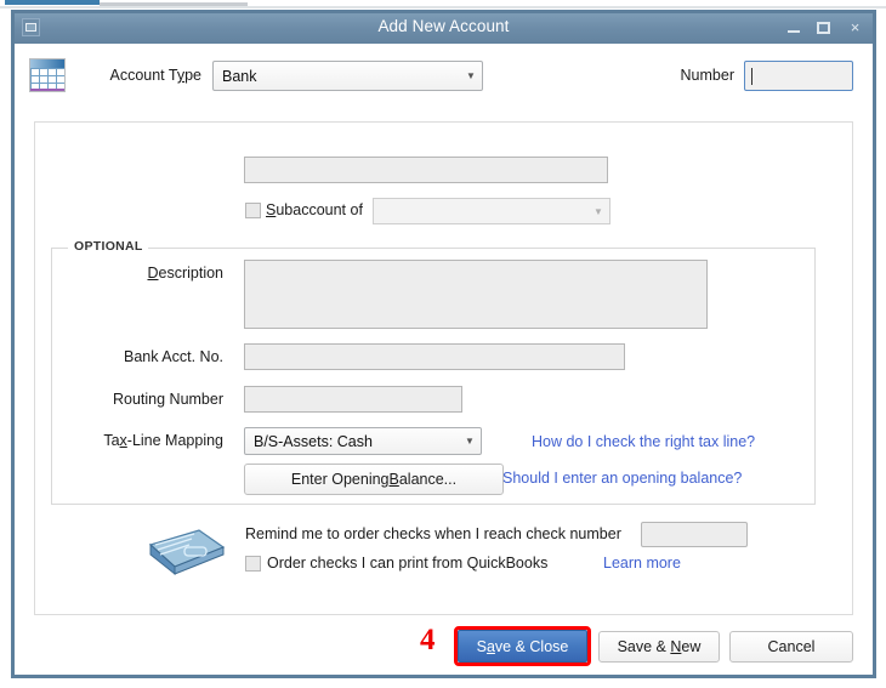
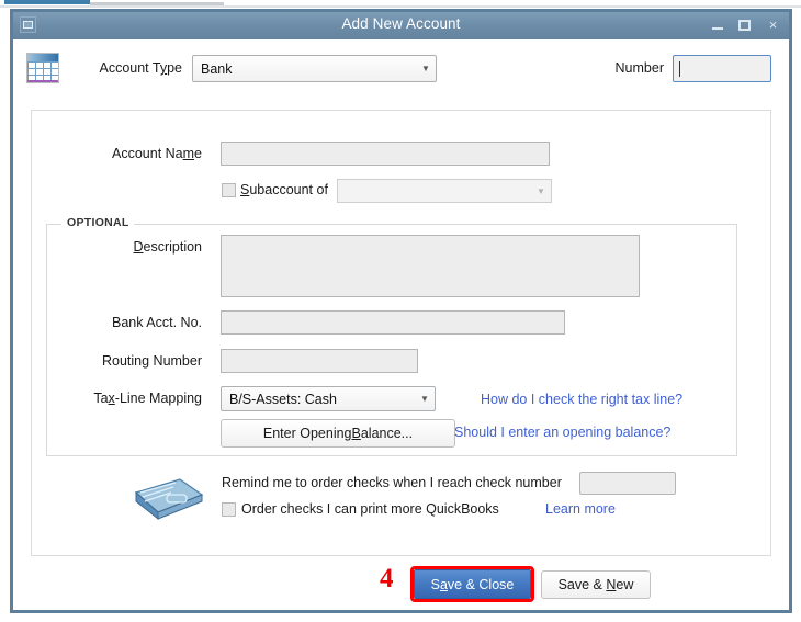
  Add New Account
  ×
  Account Type
  Bank
  ▼
  Number
+ Account Name
  Subaccount of
  ▼
  OPTIONAL
  Description
  Bank Acct. No.
  Routing Number
  Tax-Line Mapping
  B/S-Assets: Cash
  ▼
  How do I check the right tax line?
  Enter Opening
  B
  alance...
  Should I enter an opening balance?
  Remind me to order checks when I reach check number
- Order checks I can print from QuickBooks
+ Order checks I can print more QuickBooks
  Learn more
  4
  Save & Close
  Save & New
- Cancel
